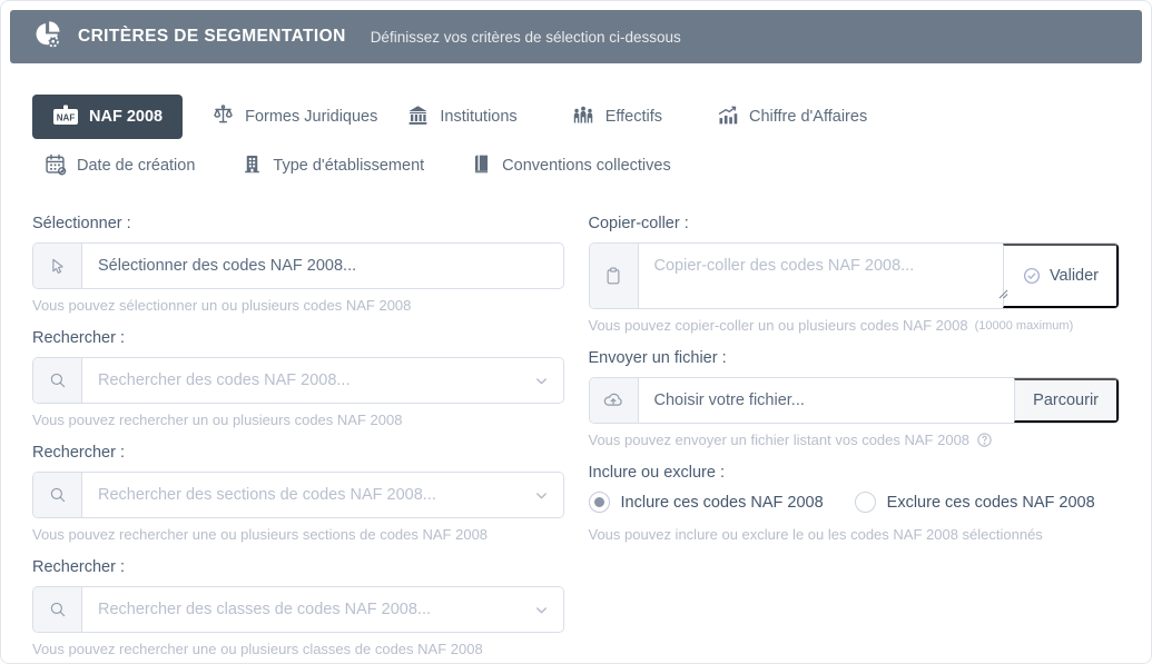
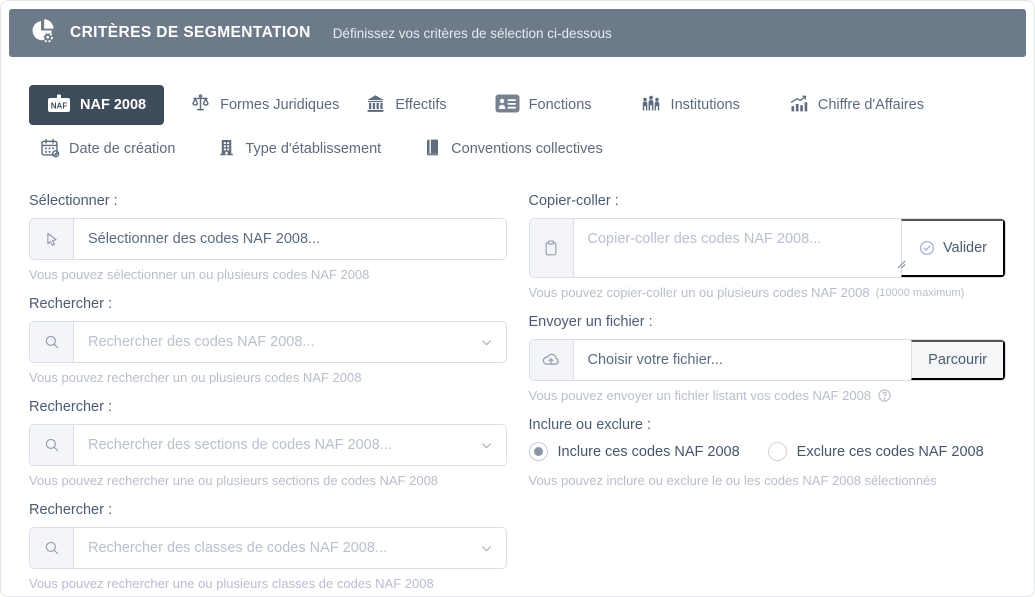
  CRITÈRES DE SEGMENTATION
  Définissez vos critères de sélection ci-dessous
  NAF
  NAF 2008
  Formes Juridiques
- Institutions
+ Effectifs
+ Fonctions
- Effectifs
+ Institutions
  Chiffre d'Affaires
  Date de création
  Type d'établissement
  Conventions collectives
  Sélectionner :
  Sélectionner des codes NAF 2008...
  Vous pouvez sélectionner un ou plusieurs codes NAF 2008
  Rechercher :
  Rechercher des codes NAF 2008...
  Vous pouvez rechercher un ou plusieurs codes NAF 2008
  Rechercher :
  Rechercher des sections de codes NAF 2008...
  Vous pouvez rechercher une ou plusieurs sections de codes NAF 2008
  Rechercher :
  Rechercher des classes de codes NAF 2008...
  Vous pouvez rechercher une ou plusieurs classes de codes NAF 2008
  Copier-coller :
  Copier-coller des codes NAF 2008...
  Valider
  Vous pouvez copier-coller un ou plusieurs codes NAF 2008
  (10000 maximum)
  Envoyer un fichier :
  Choisir votre fichier...
  Parcourir
  Vous pouvez envoyer un fichier listant vos codes NAF 2008
  Inclure ou exclure :
  Inclure ces codes NAF 2008
  Exclure ces codes NAF 2008
  Vous pouvez inclure ou exclure le ou les codes NAF 2008 sélectionnés
